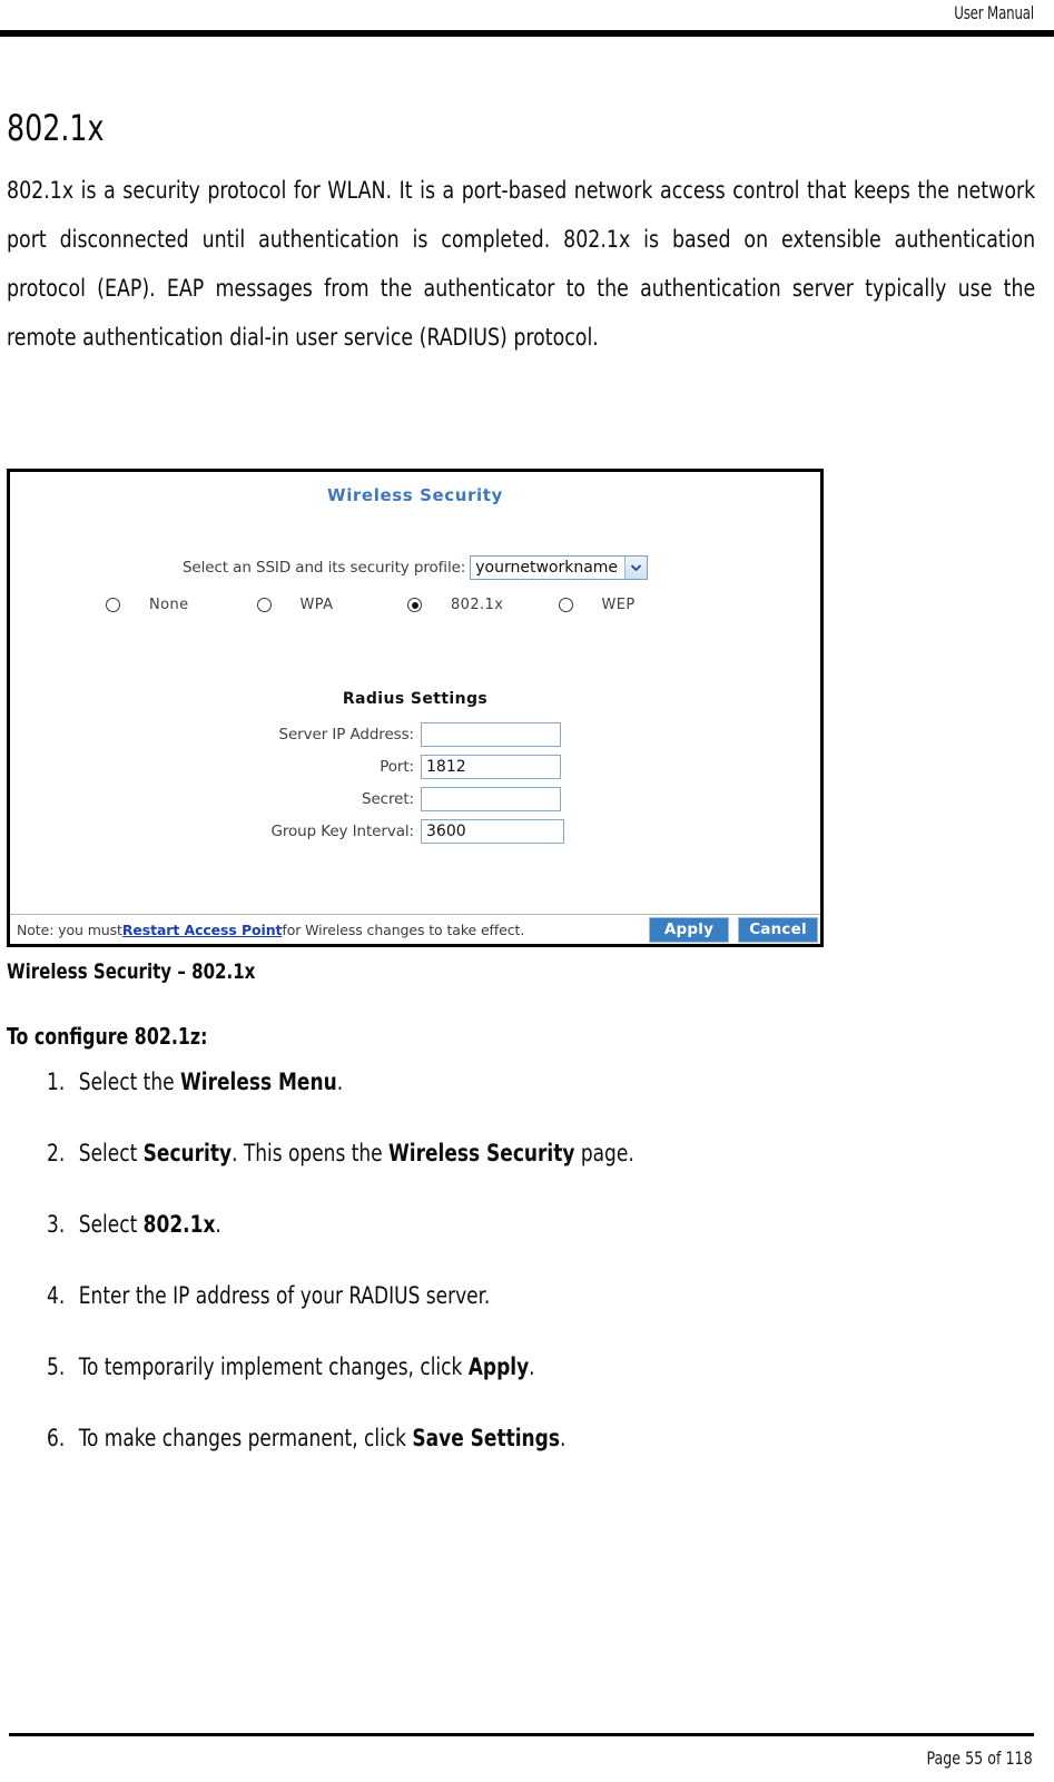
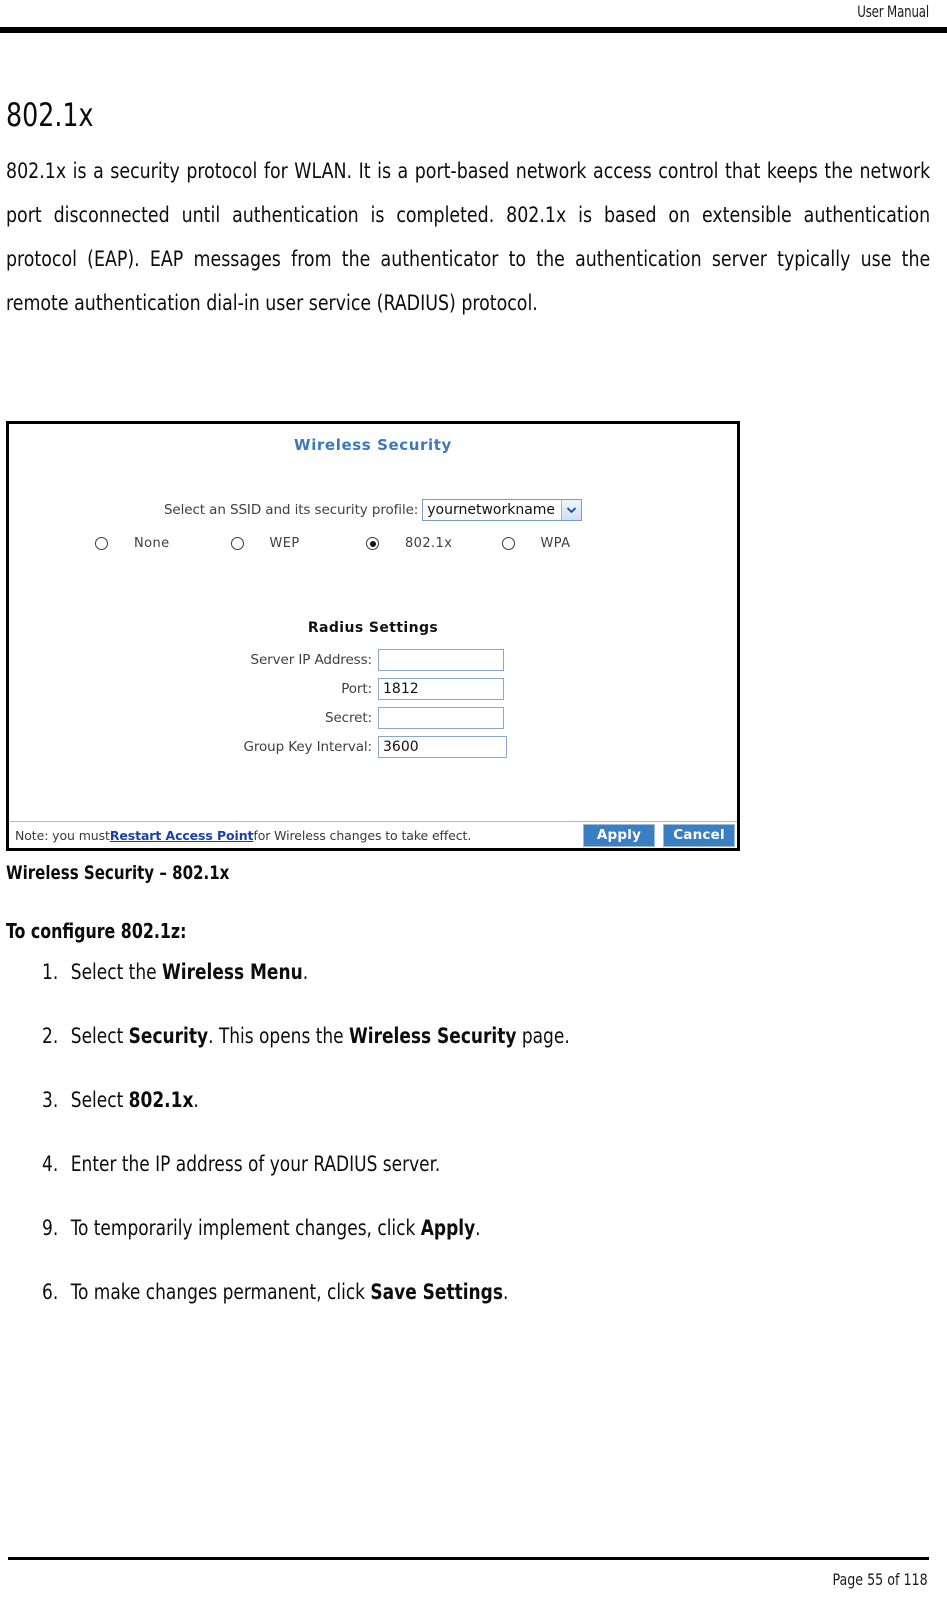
  User Manual
  802.1x
  802.1x is a security protocol for WLAN. It is a port-based network access control that keeps the network port disconnected until authentication is completed. 802.1x is based on extensible authentication protocol (EAP). EAP messages from the authenticator to the authentication server typically use the remote authentication dial-in user service (RADIUS) protocol.
  Wireless Security
  Select an SSID and its security profile:
  yournetworkname
  None
- WPA
+ WEP
  802.1x
- WEP
+ WPA
  Radius Settings
  Server IP Address:
  Port:
  1812
  Secret:
  Group Key Interval:
  3600
  Note: you must
  Restart Access Point
  for Wireless changes to take effect.
  Apply
  Cancel
  Wireless Security – 802.1x
  To configure 802.1z:
  1.
  Select the Wireless Menu.
  2.
  Select Security. This opens the Wireless Security page.
  3.
  Select 802.1x.
  4.
  Enter the IP address of your RADIUS server.
- 5.
+ 9.
  To temporarily implement changes, click Apply.
  6.
  To make changes permanent, click Save Settings.
  Page 55 of 118
